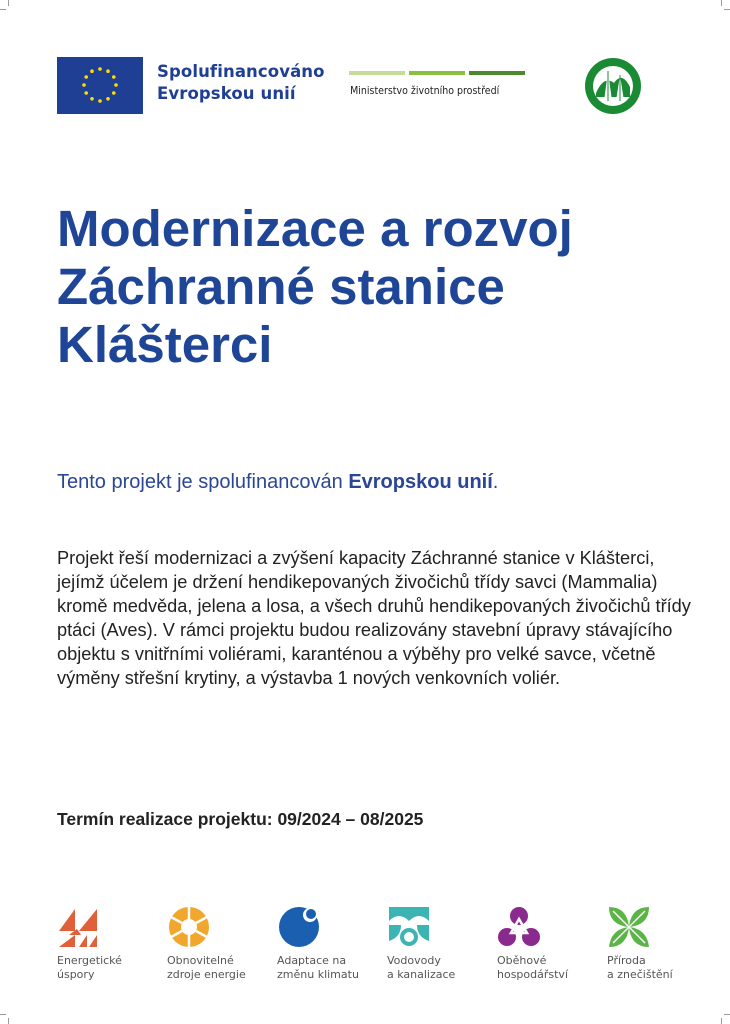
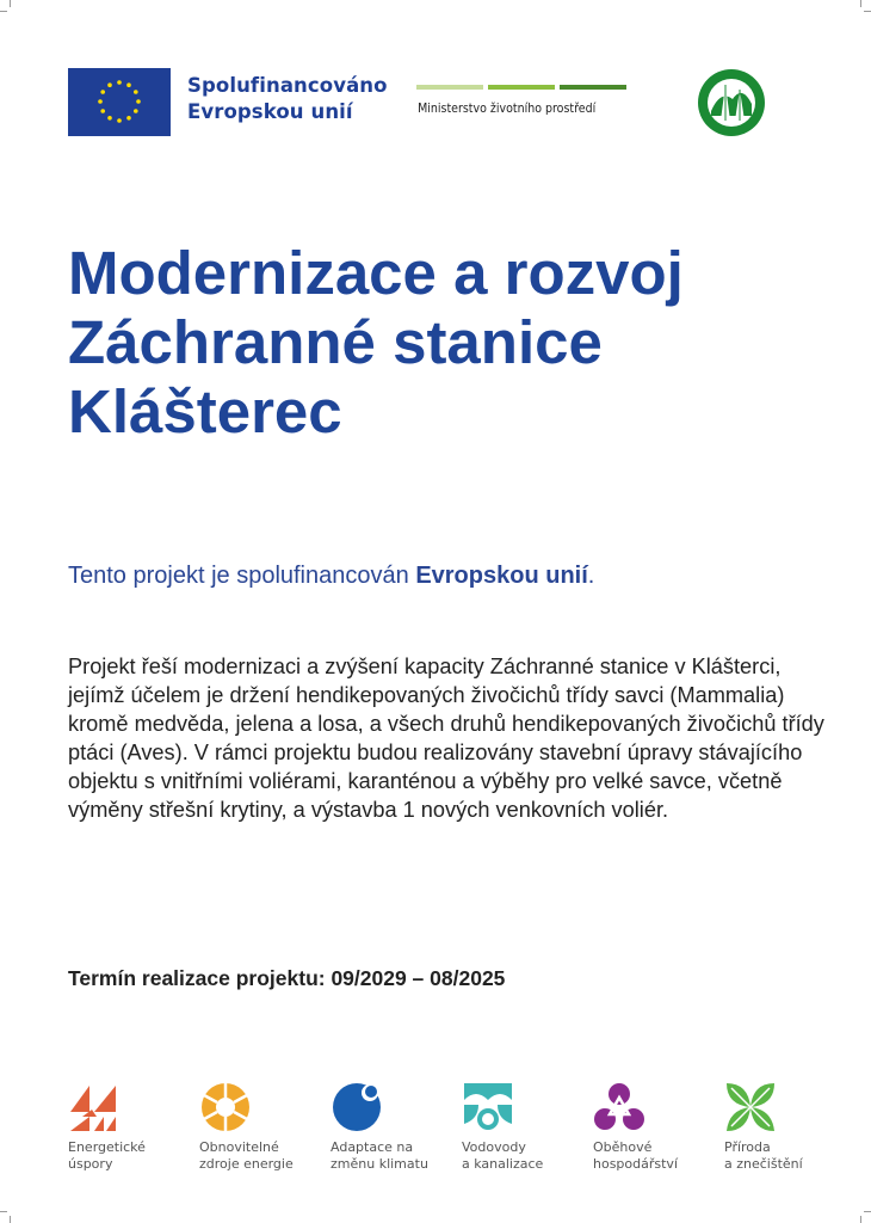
  Spolufinancováno
  Evropskou unií
  Ministerstvo životního prostředí
- Modernizace a rozvoj Záchranné stanice Klášterci
+ Modernizace a rozvoj Záchranné stanice Klášterec
  Tento projekt je spolufinancován Evropskou unií.
  Projekt řeší modernizaci a zvýšení kapacity Záchranné stanice v Klášterci, jejímž účelem je držení hendikepovaných živočichů třídy savci (Mammalia) kromě medvěda, jelena a losa, a všech druhů hendikepovaných živočichů třídy ptáci (Aves). V rámci projektu budou realizovány stavební úpravy stávajícího objektu s vnitřními voliérami, karanténou a výběhy pro velké savce, včetně výměny střešní krytiny, a výstavba 1 nových venkovních voliér.
- Termín realizace projektu: 09/2024 – 08/2025
+ Termín realizace projektu: 09/2029 – 08/2025
  Energetické
  úspory
  Obnovitelné
  zdroje energie
  Adaptace na
  změnu klimatu
  Vodovody
  a kanalizace
  Oběhové
  hospodářství
  Příroda
  a znečištění
